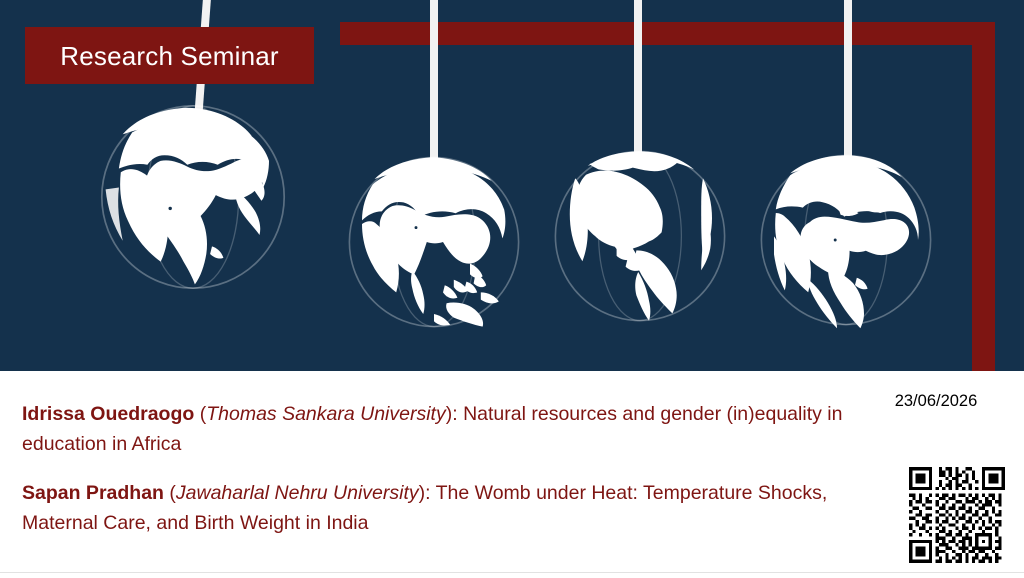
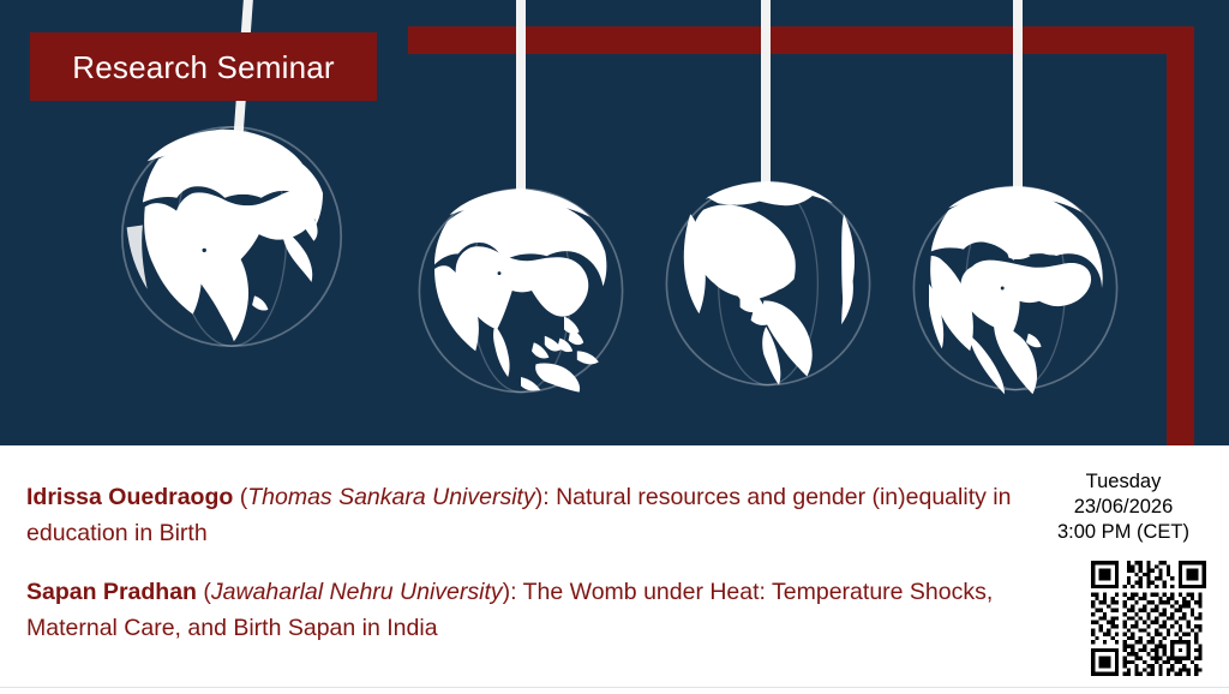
  Research Seminar
- Idrissa Ouedraogo (Thomas Sankara University): Natural resources and gender (in)equality in education in Africa
+ Idrissa Ouedraogo (Thomas Sankara University): Natural resources and gender (in)equality in education in Birth
- Sapan Pradhan (Jawaharlal Nehru University): The Womb under Heat: Temperature Shocks, Maternal Care, and Birth Weight in India
+ Sapan Pradhan (Jawaharlal Nehru University): The Womb under Heat: Temperature Shocks, Maternal Care, and Birth Sapan in India
+ Tuesday
  23/06/2026
+ 3:00 PM (CET)
